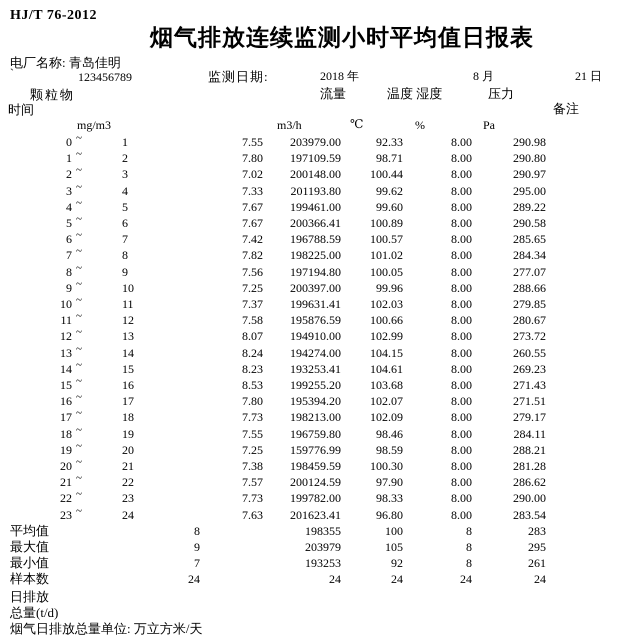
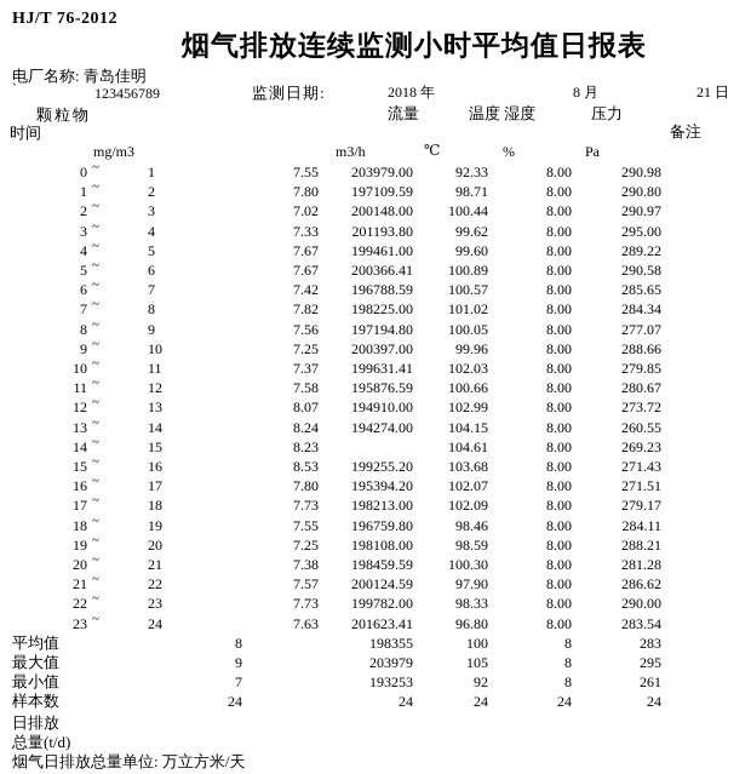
  HJ/T 76-2012
  烟气排放连续监测小时平均值日报表
  电厂名称: 青岛佳明
  `
  123456789
  监测日期:
  2018 年
  8 月
  21 日
  颗粒物
  流量
  温度 湿度
  压力
  时间
  备注
  mg/m3
  m3/h
  ℃
  %
  Pa
  0
  ~
  1
  7.55
  203979.00
  92.33
  8.00
  290.98
  1
  ~
  2
  7.80
  197109.59
  98.71
  8.00
  290.80
  2
  ~
  3
  7.02
  200148.00
  100.44
  8.00
  290.97
  3
  ~
  4
  7.33
  201193.80
  99.62
  8.00
  295.00
  4
  ~
  5
  7.67
  199461.00
  99.60
  8.00
  289.22
  5
  ~
  6
  7.67
  200366.41
  100.89
  8.00
  290.58
  6
  ~
  7
  7.42
  196788.59
  100.57
  8.00
  285.65
  7
  ~
  8
  7.82
  198225.00
  101.02
  8.00
  284.34
  8
  ~
  9
  7.56
  197194.80
  100.05
  8.00
  277.07
  9
  ~
  10
  7.25
  200397.00
  99.96
  8.00
  288.66
  10
  ~
  11
  7.37
  199631.41
  102.03
  8.00
  279.85
  11
  ~
  12
  7.58
  195876.59
  100.66
  8.00
  280.67
  12
  ~
  13
  8.07
  194910.00
  102.99
  8.00
  273.72
  13
  ~
  14
  8.24
  194274.00
  104.15
  8.00
  260.55
  14
  ~
  15
  8.23
- 193253.41
  104.61
  8.00
  269.23
  15
  ~
  16
  8.53
  199255.20
  103.68
  8.00
  271.43
  16
  ~
  17
  7.80
  195394.20
  102.07
  8.00
  271.51
  17
  ~
  18
  7.73
  198213.00
  102.09
  8.00
  279.17
  18
  ~
  19
  7.55
  196759.80
  98.46
  8.00
  284.11
  19
  ~
  20
  7.25
- 159776.99
+ 198108.00
  98.59
  8.00
  288.21
  20
  ~
  21
  7.38
  198459.59
  100.30
  8.00
  281.28
  21
  ~
  22
  7.57
  200124.59
  97.90
  8.00
  286.62
  22
  ~
  23
  7.73
  199782.00
  98.33
  8.00
  290.00
  23
  ~
  24
  7.63
  201623.41
  96.80
  8.00
  283.54
  平均值
  8
  198355
  100
  8
  283
  最大值
  9
  203979
  105
  8
  295
  最小值
  7
  193253
  92
  8
  261
  样本数
  24
  24
  24
  24
  24
  日排放
  总量(t/d)
  烟气日排放总量单位: 万立方米/天
